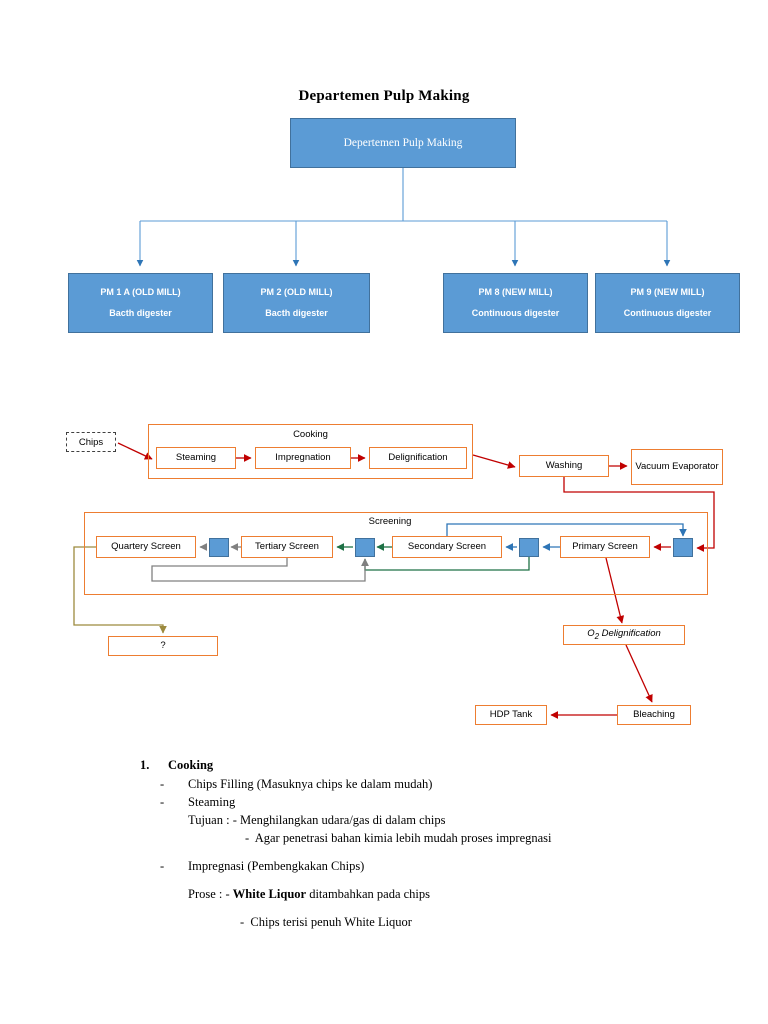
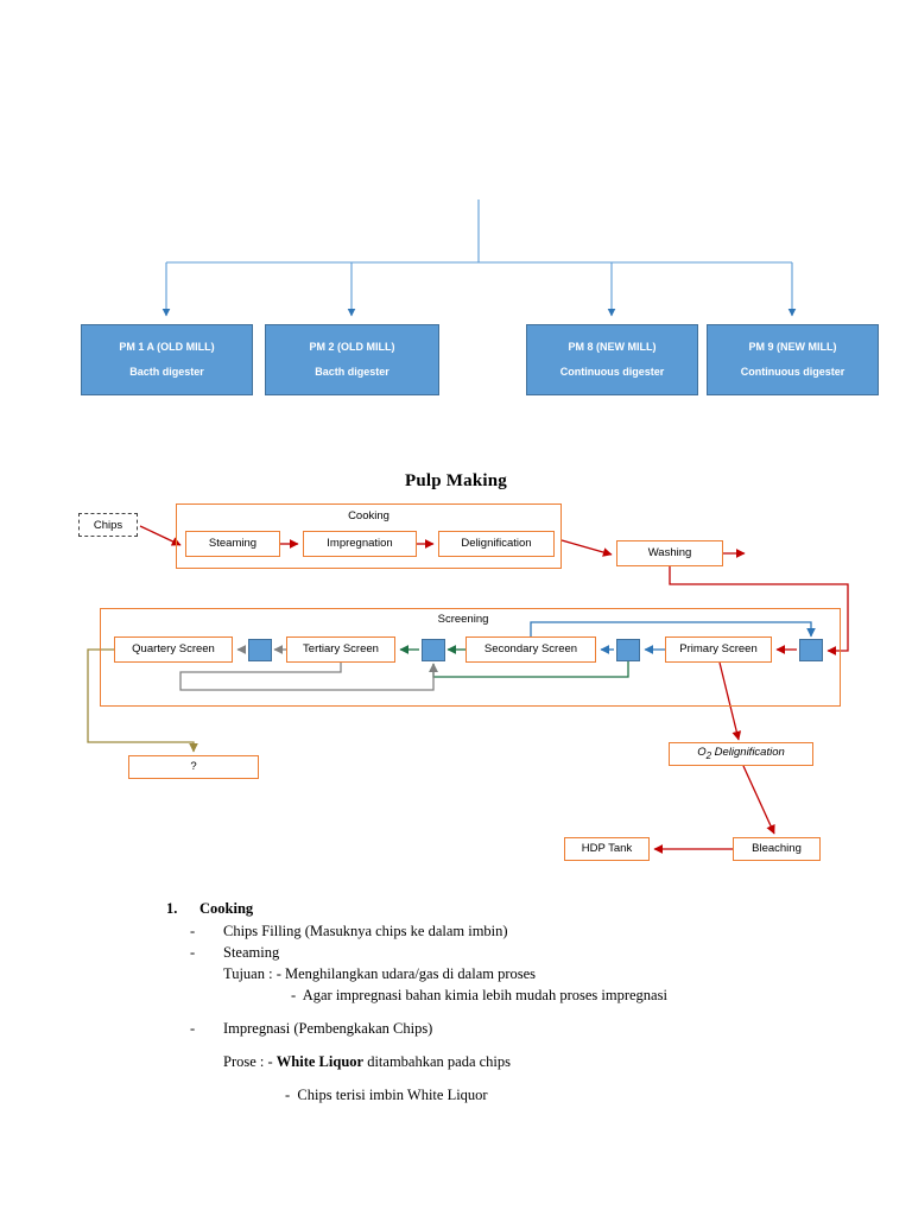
- Departemen Pulp Making
- Depertemen Pulp Making
  PM 1 A (OLD MILL)
  Bacth digester
  PM 2 (OLD MILL)
  Bacth digester
  PM 8 (NEW MILL)
  Continuous digester
  PM 9 (NEW MILL)
  Continuous digester
+ Pulp Making
  Cooking
  Chips
  Steaming
  Impregnation
  Delignification
  Washing
- Vacuum Evaporator
  Screening
  Quartery Screen
  Tertiary Screen
  Secondary Screen
  Primary Screen
  ?
  O2 Delignification
  HDP Tank
  Bleaching
  1.
  Cooking
  -
- Chips Filling (Masuknya chips ke dalam mudah)
+ Chips Filling (Masuknya chips ke dalam imbin)
  -
  Steaming
- Tujuan : - Menghilangkan udara/gas di dalam chips
+ Tujuan : - Menghilangkan udara/gas di dalam proses
- - Agar penetrasi bahan kimia lebih mudah proses impregnasi
+ - Agar impregnasi bahan kimia lebih mudah proses impregnasi
  -
  Impregnasi (Pembengkakan Chips)
  Prose : - White Liquor ditambahkan pada chips
- - Chips terisi penuh White Liquor
+ - Chips terisi imbin White Liquor
